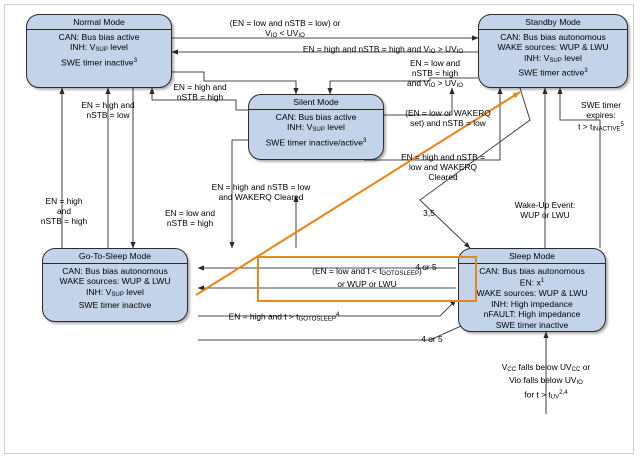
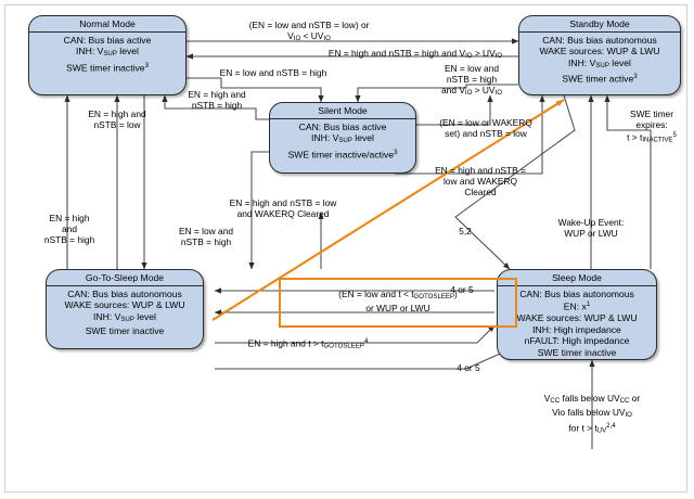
  Normal Mode
  CAN: Bus bias active
  INH: V level
  SWE timer inactive
  Standby Mode
  CAN: Bus bias autonomous
  WAKE sources: WUP & LWU
  INH: V level
  SWE timer active
  Silent Mode
  CAN: Bus bias active
  INH: V level
  SWE timer inactive/active
  Go-To-Sleep Mode
  CAN: Bus bias autonomous
  WAKE sources: WUP & LWU
  INH: V level
  SWE timer inactive
  Sleep Mode
  CAN: Bus bias autonomous
  EN: x
  WAKE sources: WUP & LWU
  INH: High impedance
  nFAULT: High impedance
  SWE timer inactive
  (EN = low and nSTB = low) or
  EN = high and nSTB = high and V > UV
+ EN = low and nSTB = high
  EN = low and
  nSTB = high
  EN = high and
  nSTB = high
  EN = high and
  nSTB = low
  EN = high
  and
  nSTB = high
  EN = low and
  nSTB = high
  EN = high and nSTB = low
  and WAKERQ Cleared
  (EN = low or WAKERQ
  set) and nSTB = low
  EN = high and nSTB =
  low and WAKERQ
  Cleared
  SWE timer
  expires:
  Wake-Up Event:
  WUP or LWU
- 3,5
+ 5,2
  or WUP or LWU
  4 or 5
  4 or 5
  V falls below UV or
  Vio falls below UV
